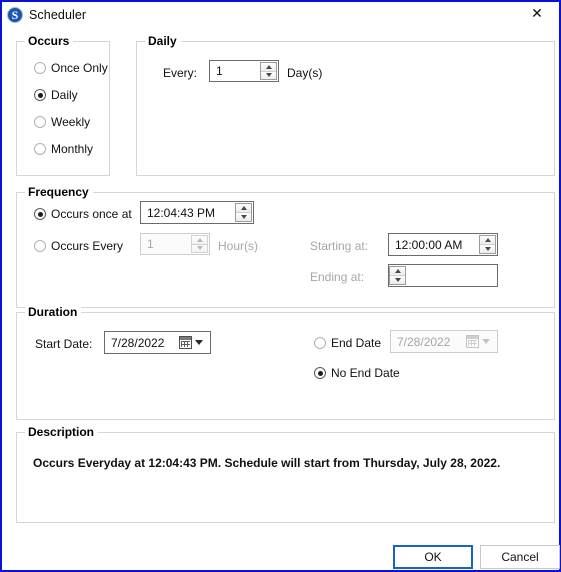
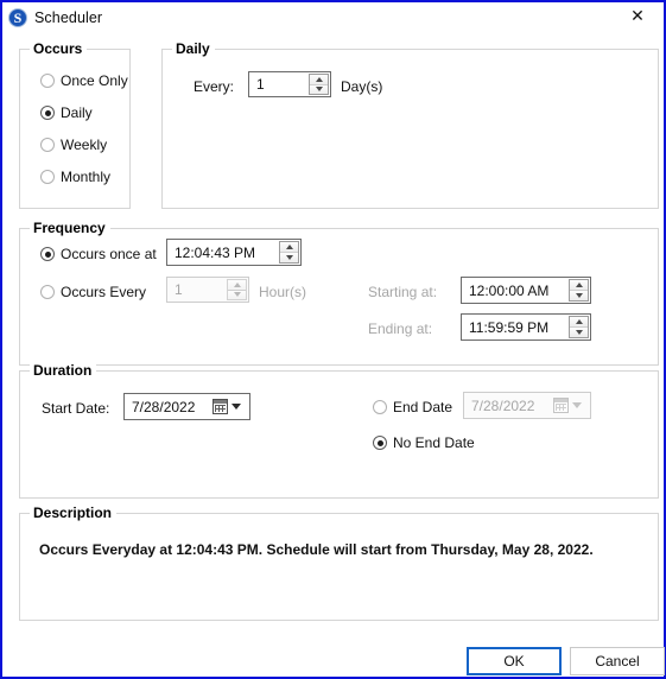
  S
  Scheduler
  ✕
  Occurs
  Once Only
  Daily
  Weekly
  Monthly
  Daily
  Every:
  1
  Day(s)
  Frequency
  Occurs once at
  12:04:43 PM
  Occurs Every
  1
  Hour(s)
  Starting at:
  12:00:00 AM
  Ending at:
+ 11:59:59 PM
  Duration
  Start Date:
  7/28/2022
  End Date
  7/28/2022
  No End Date
  Description
- Occurs Everyday at 12:04:43 PM. Schedule will start from Thursday, July 28, 2022.
+ Occurs Everyday at 12:04:43 PM. Schedule will start from Thursday, May 28, 2022.
  OK
  Cancel
